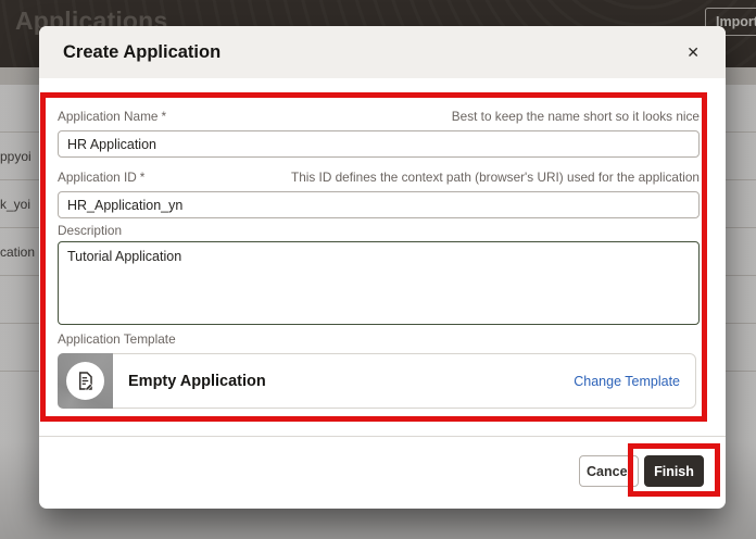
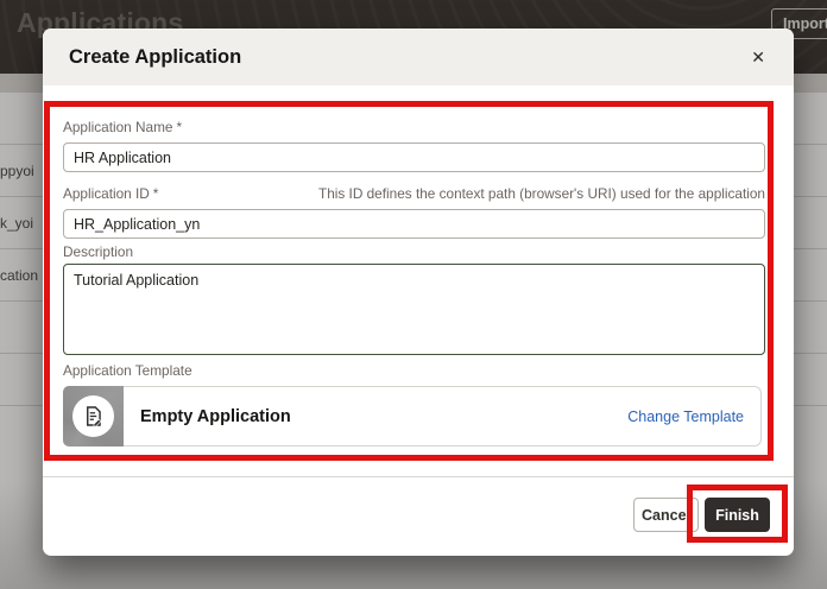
  Create Application
  ✕
  Application Name *
- Best to keep the name short so it looks nice
  HR Application
  Application ID *
  This ID defines the context path (browser's URI) used for the application
  HR_Application_yn
  Description
  Tutorial Application
  Application Template
  Empty Application
  Change Template
  Cancel
  Finish
